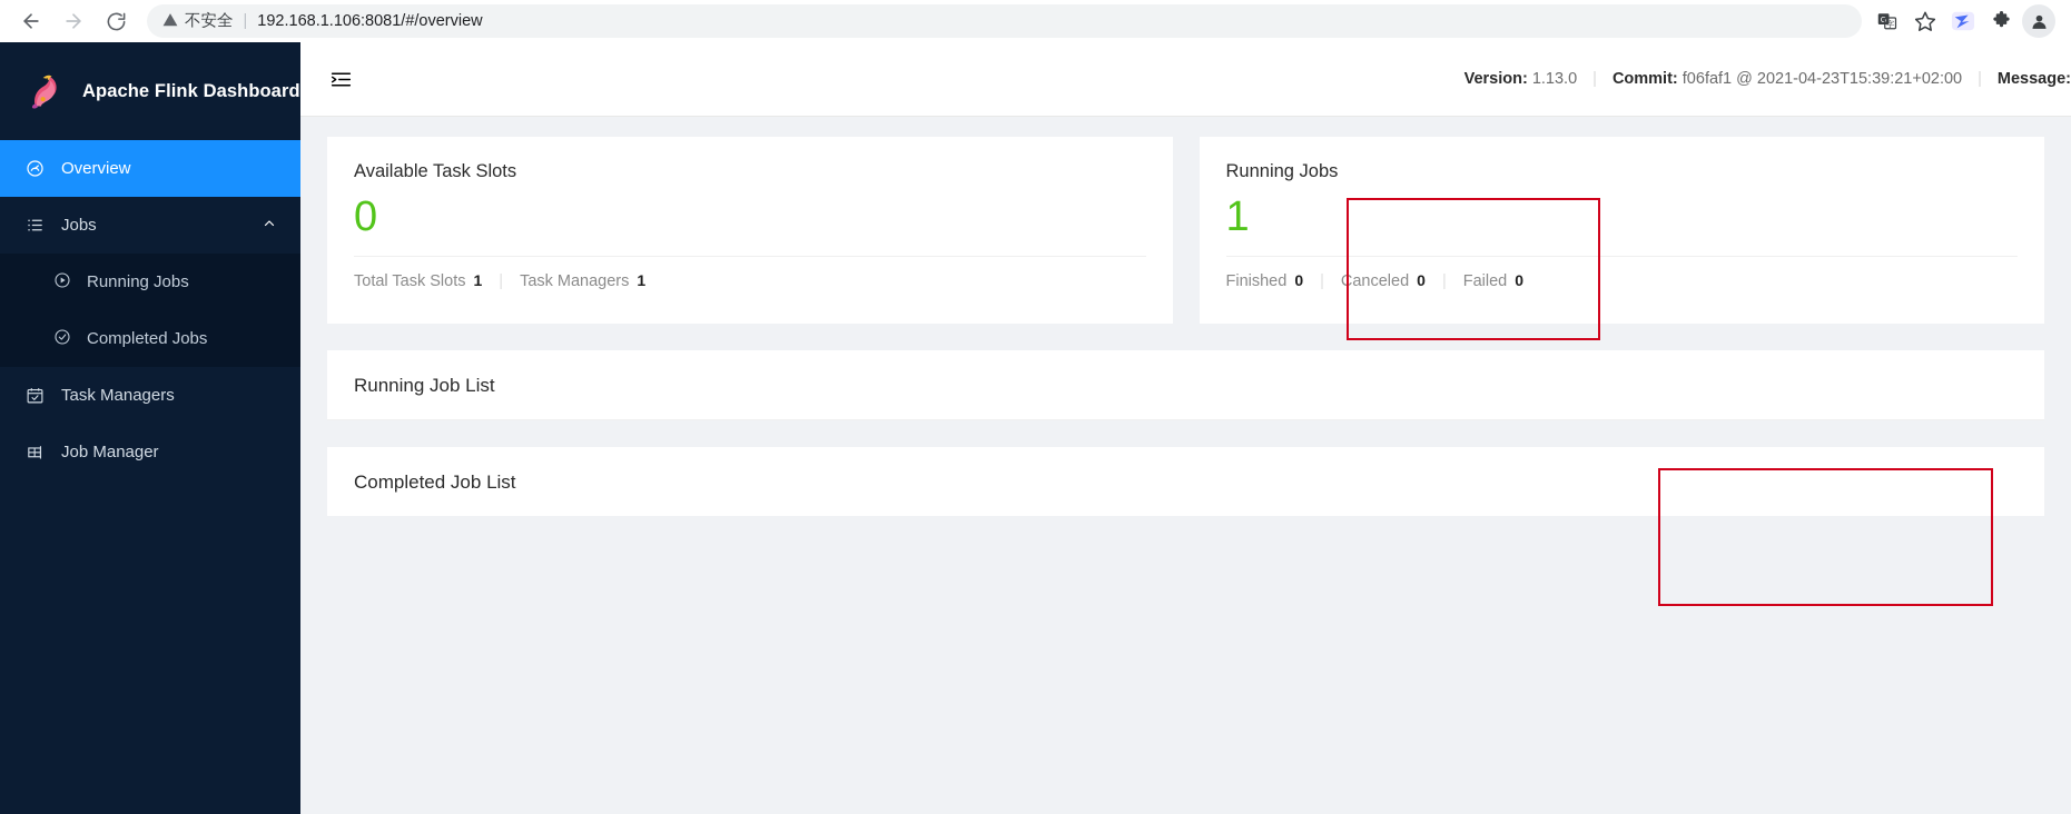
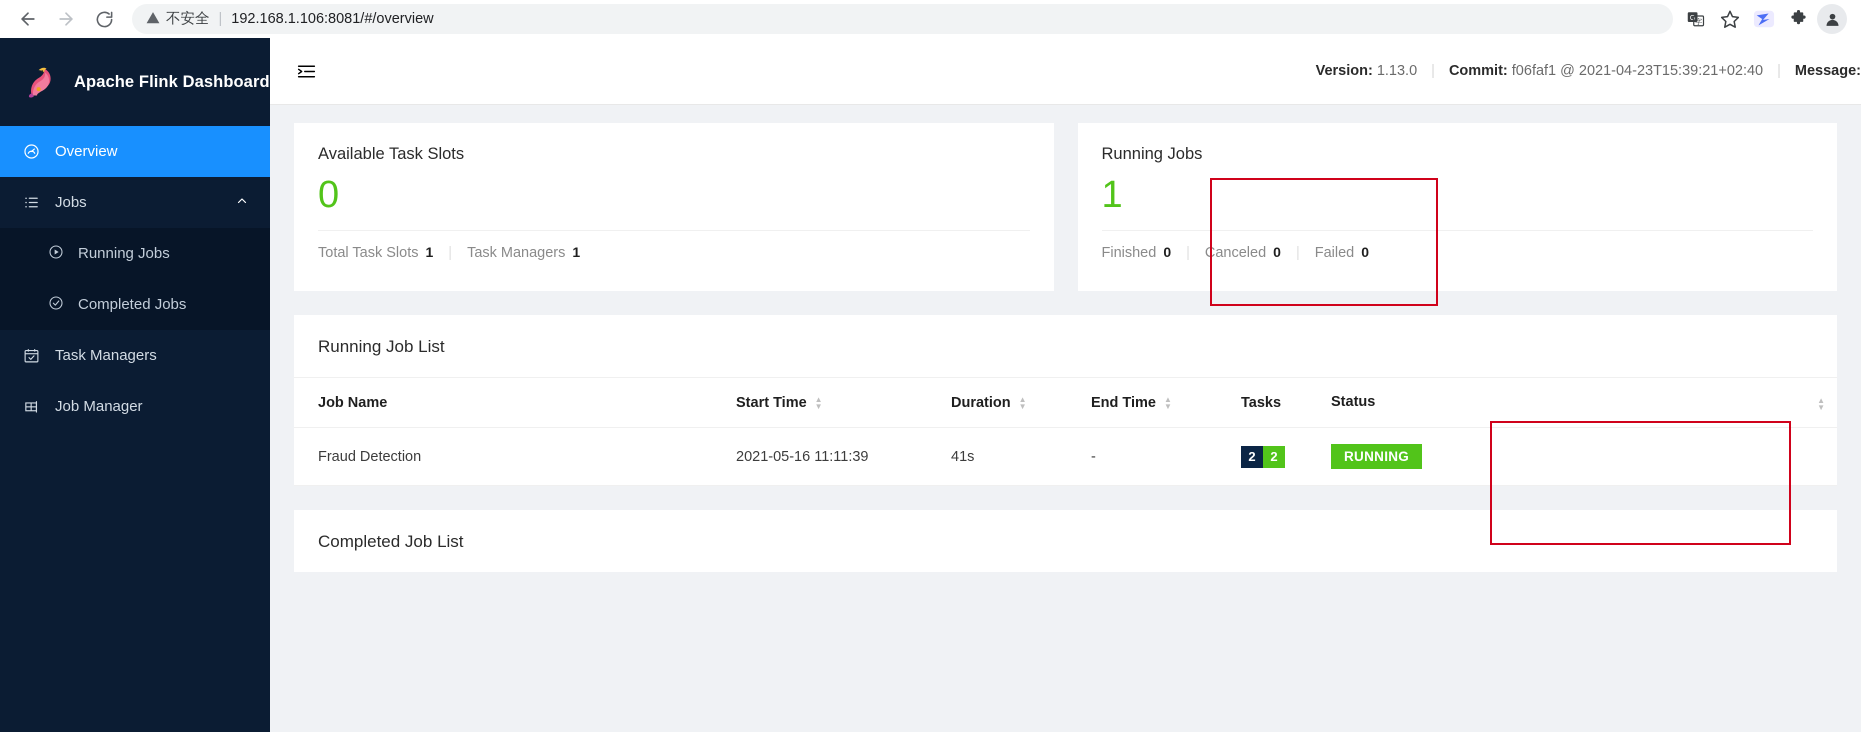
  不安全
  |
  192.168.1.106:8081/#/overview
  G
  Apache Flink Dashboard
  Overview
  Jobs
  Running Jobs
  Completed Jobs
  Task Managers
  Job Manager
  Version:
  1.13.0
  Commit:
- f06faf1 @ 2021-04-23T15:39:21+02:00
+ f06faf1 @ 2021-04-23T15:39:21+02:40
  Message:
  Available Task Slots
  0
  Total Task Slots
  1
  Task Managers
  1
  Running Jobs
  1
  Finished
  0
  Canceled
  0
  Failed
  0
  Running Job List
+ Job Name	Start Time ▲▼	Duration ▲▼	End Time ▲▼	Tasks	Status ▲▼
+ Fraud Detection	2021-05-16 11:11:39	41s	-	2 2	RUNNING
  Completed Job List
